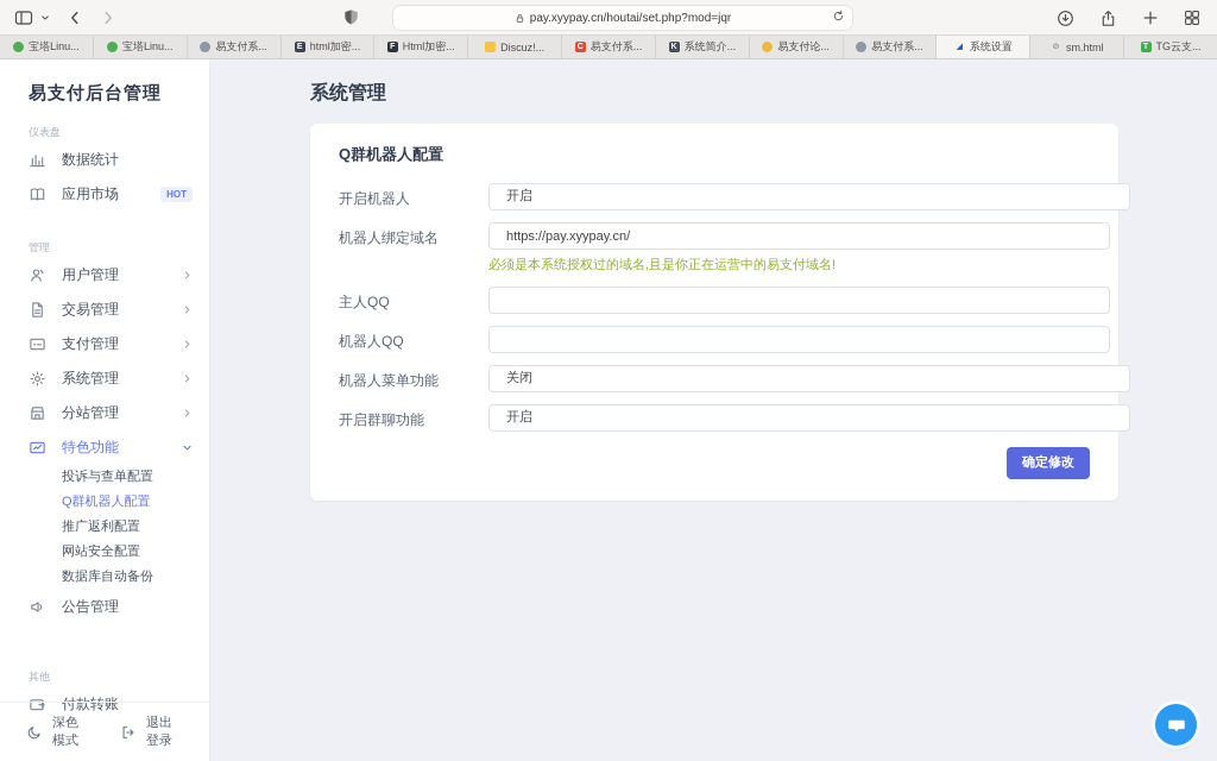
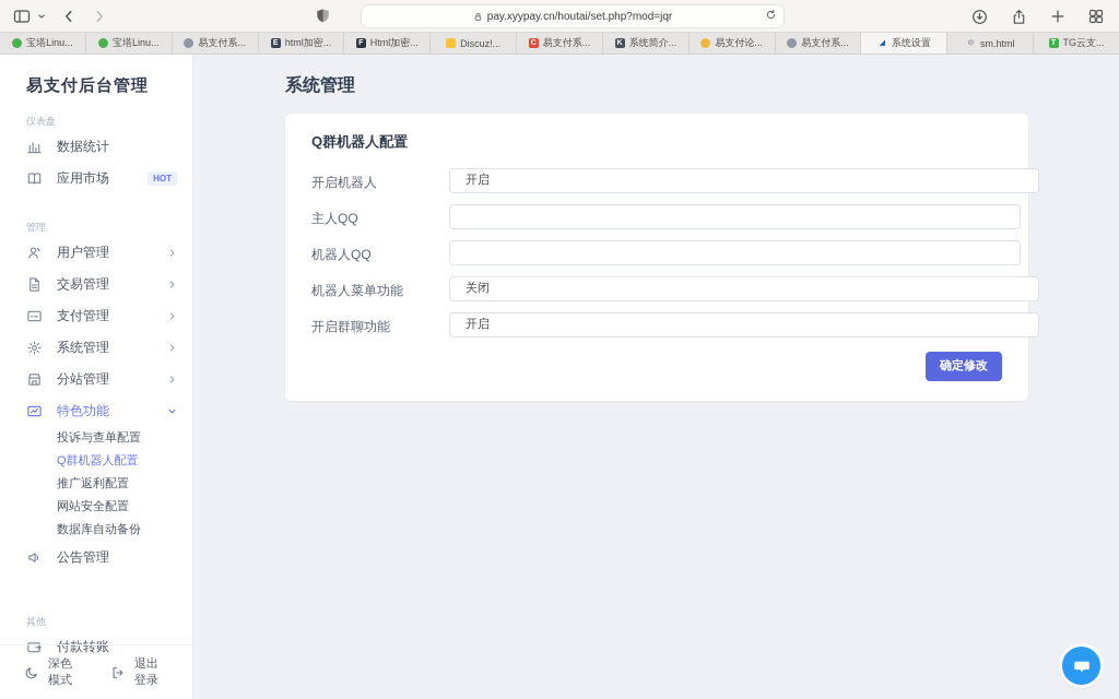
  pay.xyypay.cn/houtai/set.php?mod=jqr
  宝塔Linu...
  宝塔Linu...
  易支付系...
  html加密...
  Html加密...
  Discuz!...
  易支付系...
  系统简介...
  易支付论...
  易支付系...
  系统设置
  sm.html
  TG云支...
  易支付后台管理
  仪表盘
  数据统计
  应用市场
  HOT
  管理
  用户管理
  交易管理
  支付管理
  系统管理
  分站管理
  特色功能
  投诉与查单配置
  Q群机器人配置
  推广返利配置
  网站安全配置
  数据库自动备份
  公告管理
  其他
  付款转账
  深色模式
  退出登录
  系统管理
  Q群机器人配置
  开启机器人
  开启
- 机器人绑定域名
- https://pay.xyypay.cn/
- 必须是本系统授权过的域名,且是你正在运营中的易支付域名!
  主人QQ
  机器人QQ
  机器人菜单功能
  关闭
  开启群聊功能
  开启
  确定修改
